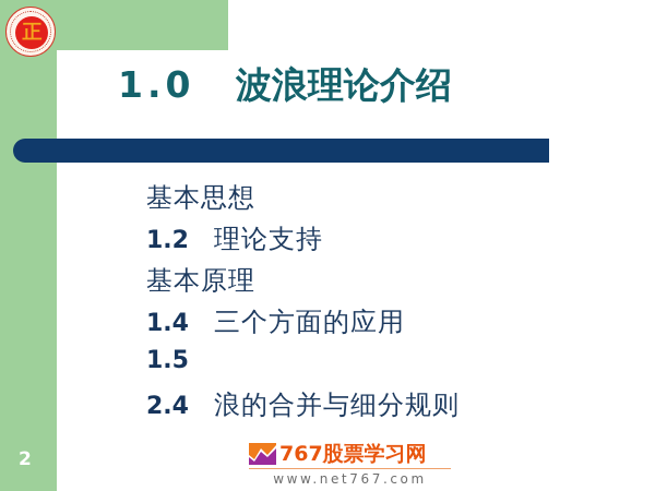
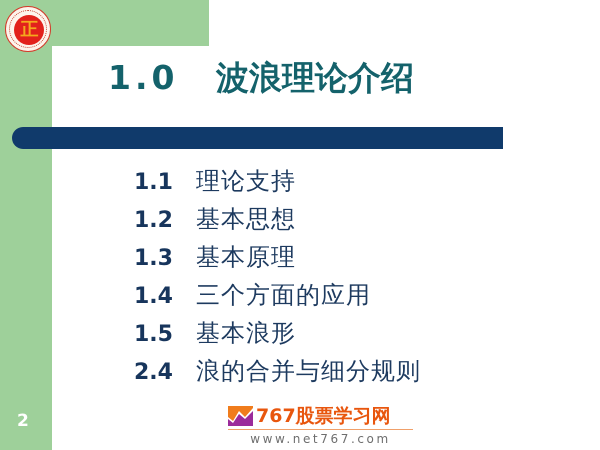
  正
  1.0 波浪理论介绍
+ 1.1
- 基本思想
+ 理论支持
  1.2
- 理论支持
+ 基本思想
+ 1.3
  基本原理
  1.4
  三个方面的应用
  1.5
+ 基本浪形
  2.4
  浪的合并与细分规则
  2
  767股票学习网
  www.net767.com
